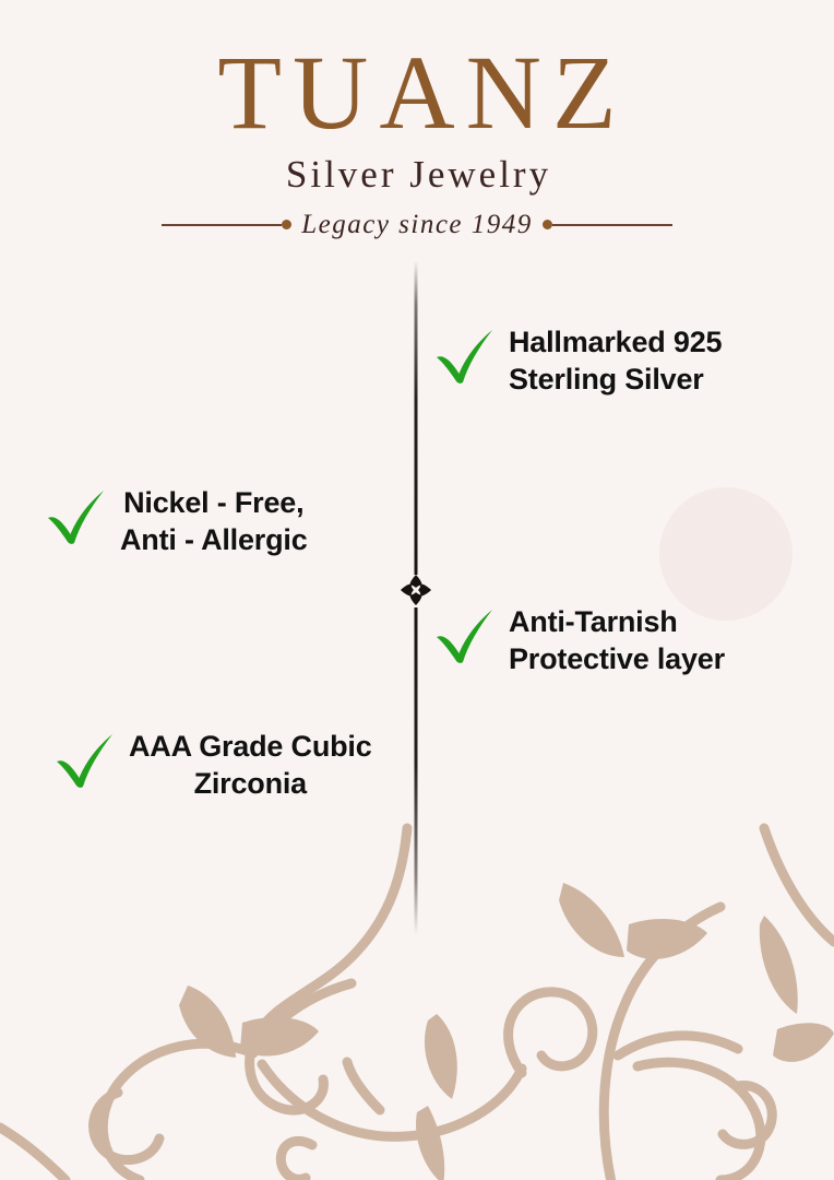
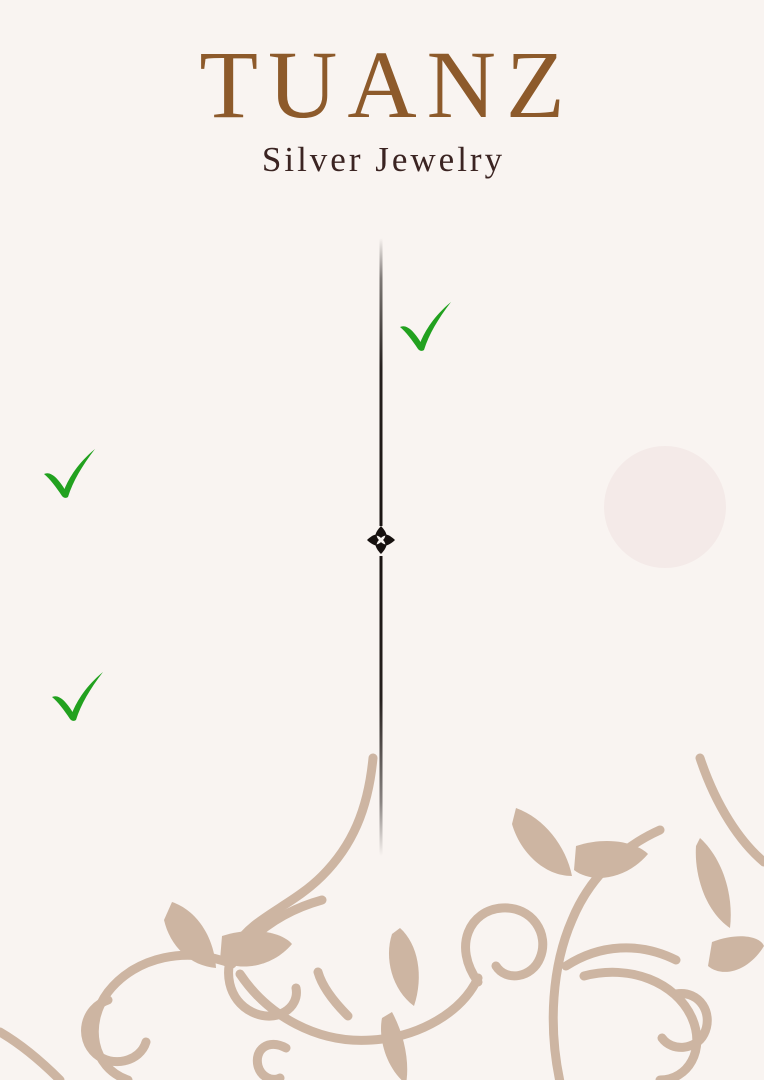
  TUANZ
  Silver Jewelry
- Legacy since 1949
- Hallmarked 925
- Sterling Silver
- Nickel - Free,
- Anti - Allergic
- Anti-Tarnish
- Protective layer
- AAA Grade Cubic
- Zirconia
